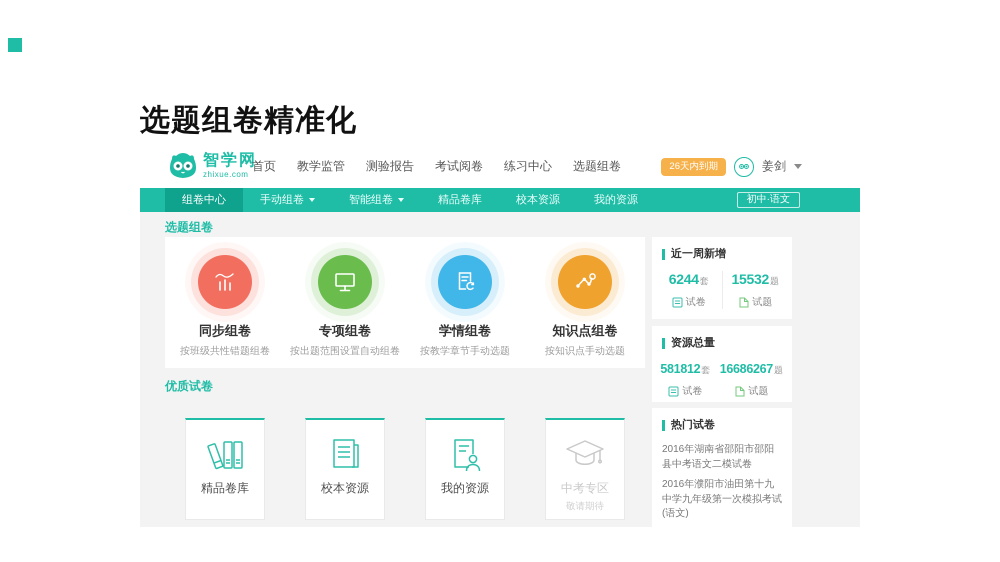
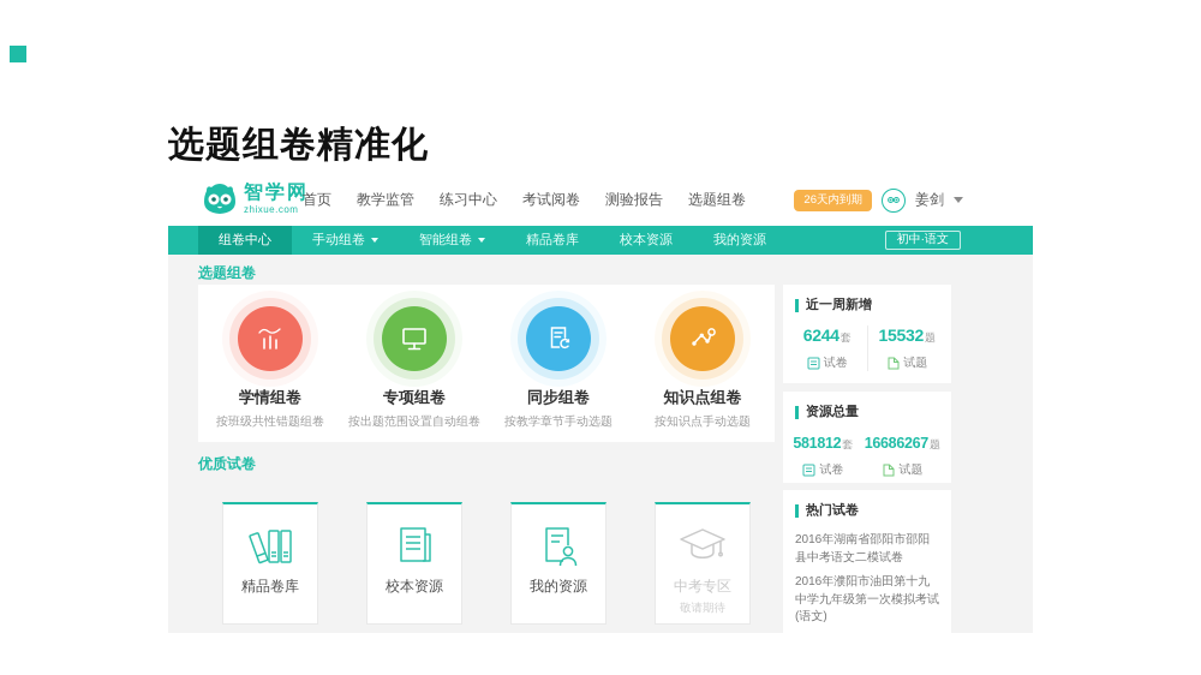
  选题组卷精准化
  智学网
  zhixue.com
  首页
  教学监管
- 测验报告
+ 练习中心
  考试阅卷
- 练习中心
+ 测验报告
  选题组卷
  26天内到期
  姜剑
  组卷中心
  手动组卷
  智能组卷
  精品卷库
  校本资源
  我的资源
  初中·语文
  选题组卷
- 同步组卷
+ 学情组卷
  按班级共性错题组卷
  专项组卷
  按出题范围设置自动组卷
- 学情组卷
+ 同步组卷
  按教学章节手动选题
  知识点组卷
  按知识点手动选题
  优质试卷
  精品卷库
  校本资源
  我的资源
  中考专区
  敬请期待
  近一周新增
  6244套
  试卷
  15532题
  试题
  资源总量
  581812套
  试卷
  16686267题
  试题
  热门试卷
  2016年湖南省邵阳市邵阳县中考语文二模试卷
  2016年濮阳市油田第十九中学九年级第一次模拟考试(语文)
